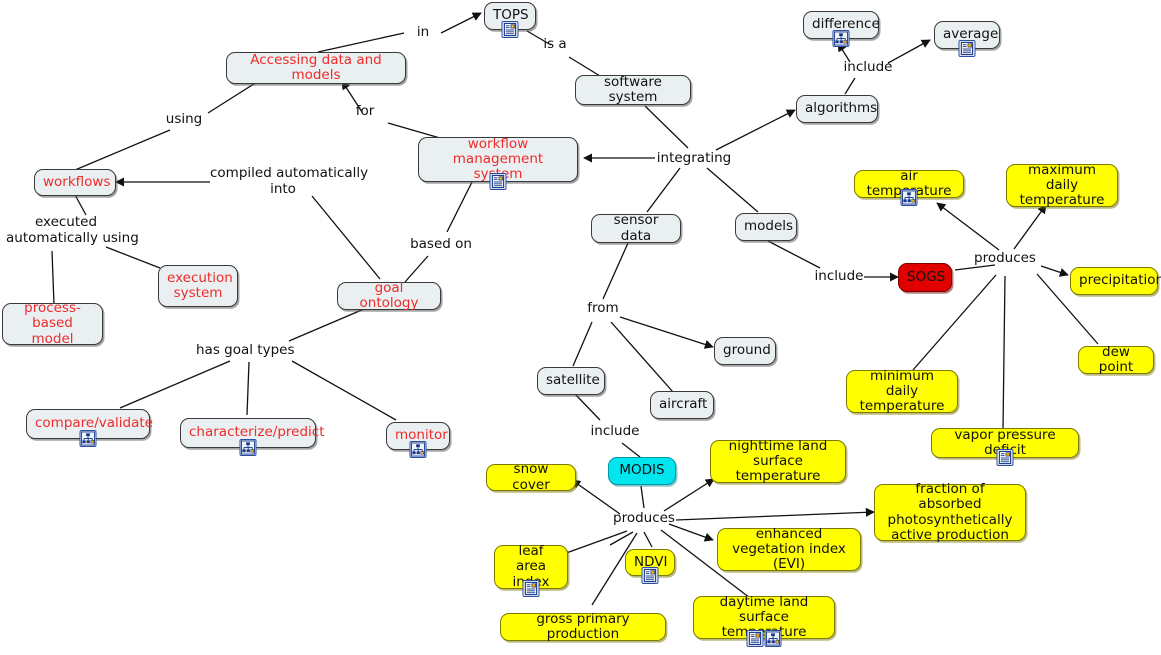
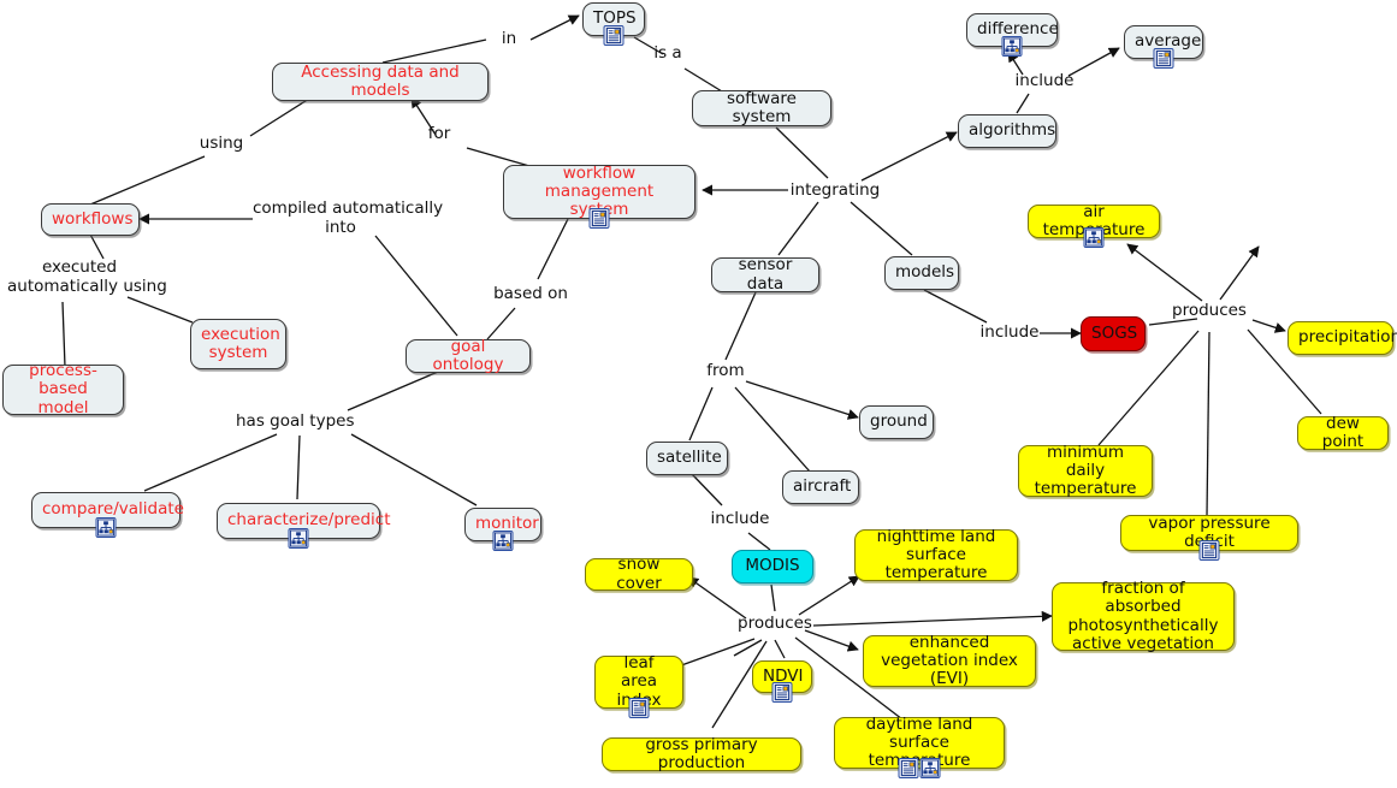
  TOPS
  Accessing data and models
  software system
  workflow management sym
  workflows
  execution system
  process-based model
  goal ontology
  compare/validate
  characterize/predict
  monitor
  algorithms
  difference
  average
  sensor data
  models
  ground
  satellite
  aircraft
  SOGS
  air tempature
- maximum daily temperature
  precipitation
  dew point
  minimum daily temperature
  vapor pressure dit
  MODIS
  snow cover
  nighttime land surface temperature
- fraction of absorbed photosynthetically active production
+ fraction of absorbed photosynthetically active vegetation
  enhanced vegetation index (EVI)
  leaf area inx
  NDVI
  gross primary production
  daytime land surface temture
  in
  is a
  for
  using
  compiled automatically
  into
  executed
  automatically using
  based on
  has goal types
  integrating
  include
  from
  include
  produces
  include
  produces
